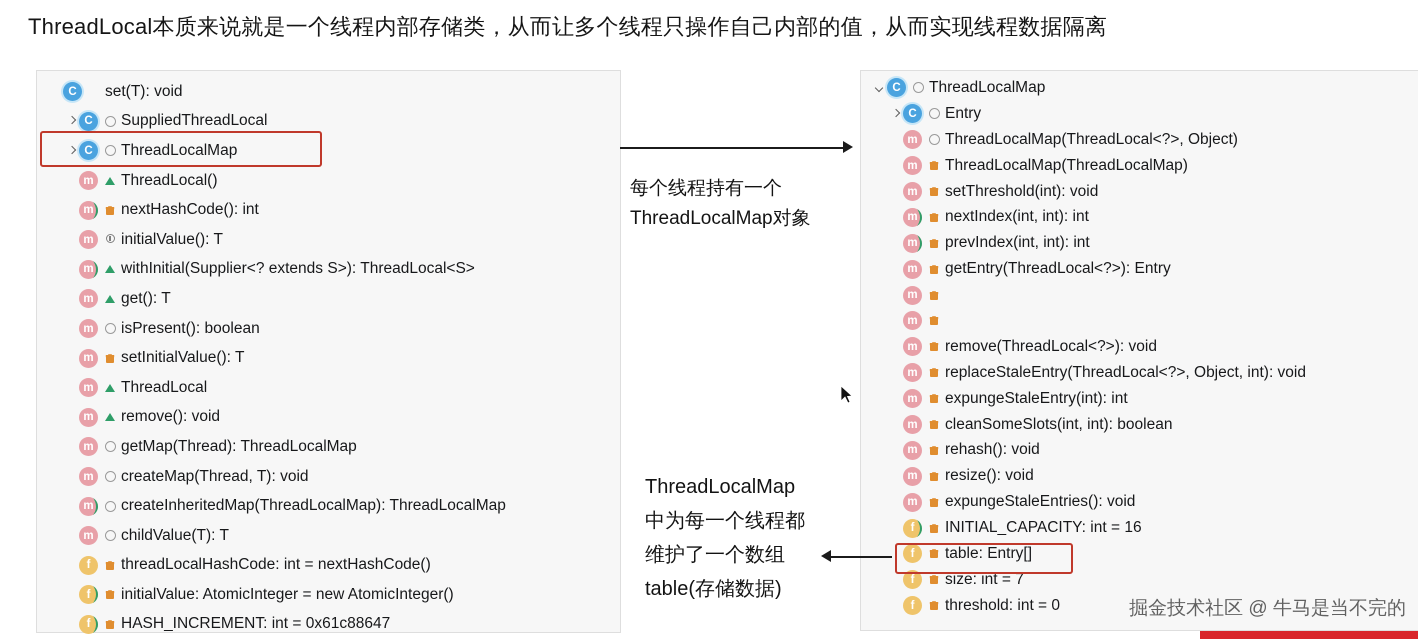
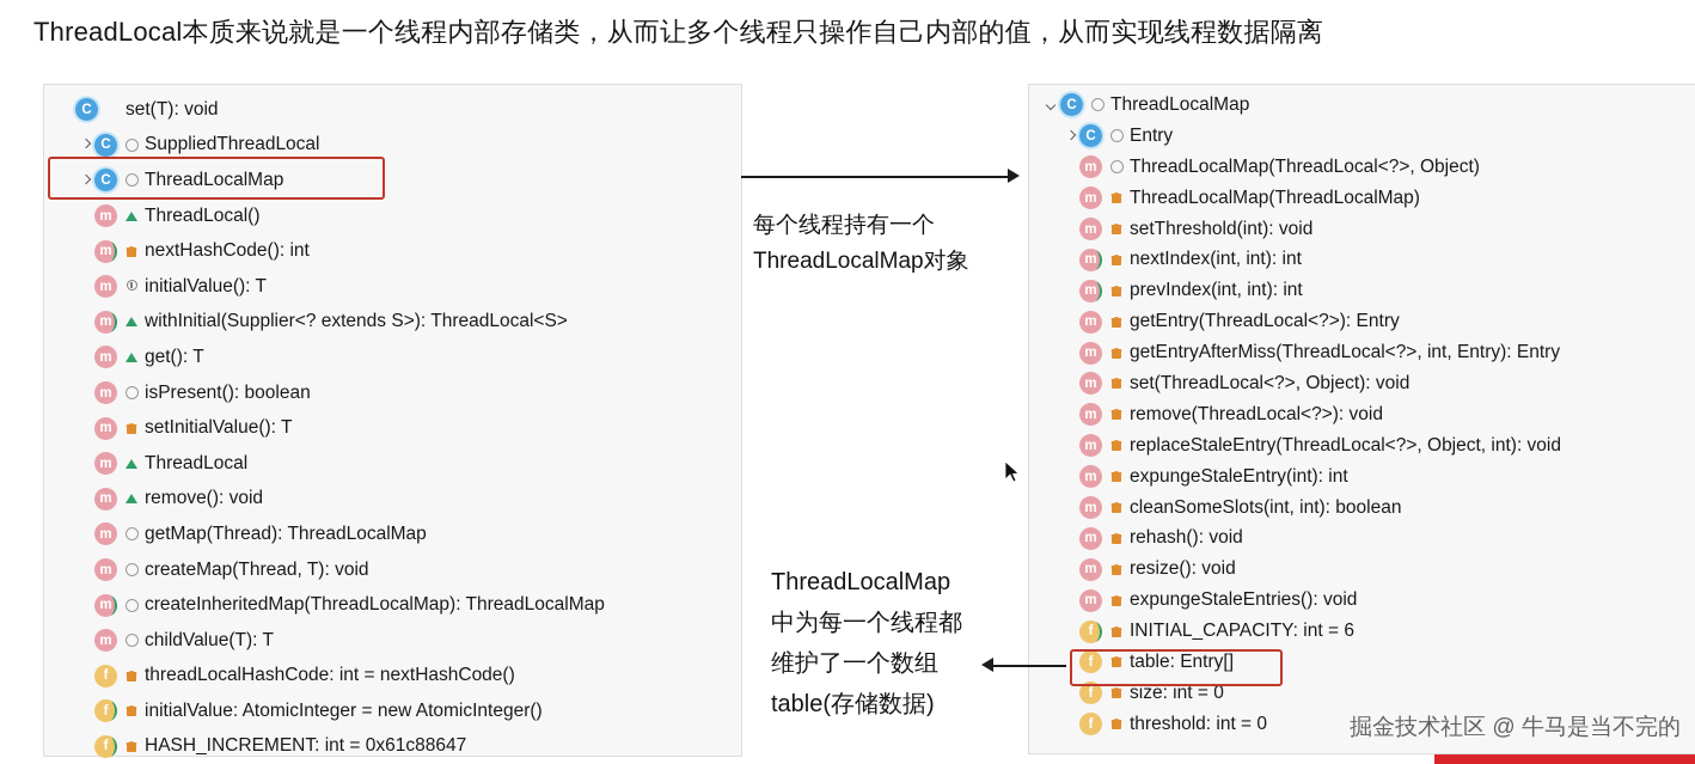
  ThreadLocal本质来说就是一个线程内部存储类，从而让多个线程只操作自己内部的值，从而实现线程数据隔离
  C
  set(T): void
  C
  SuppliedThreadLocal
  C
  ThreadLocalMap
  m
  ThreadLocal()
  m
  nextHashCode(): int
  m
  initialValue(): T
  m
  withInitial(Supplier<? extends S>): ThreadLocal<S>
  m
  get(): T
  m
  isPresent(): boolean
  m
  setInitialValue(): T
  m
  ThreadLocal
  m
  remove(): void
  m
  getMap(Thread): ThreadLocalMap
  m
  createMap(Thread, T): void
  m
  createInheritedMap(ThreadLocalMap): ThreadLocalMap
  m
  childValue(T): T
  f
  threadLocalHashCode: int = nextHashCode()
  f
  initialValue: AtomicInteger = new AtomicInteger()
  f
  HASH_INCREMENT: int = 0x61c88647
  C
  ThreadLocalMap
  C
  Entry
  m
  ThreadLocalMap(ThreadLocal<?>, Object)
  m
  ThreadLocalMap(ThreadLocalMap)
  m
  setThreshold(int): void
  m
  nextIndex(int, int): int
  m
  prevIndex(int, int): int
  m
  getEntry(ThreadLocal<?>): Entry
  m
+ getEntryAfterMiss(ThreadLocal<?>, int, Entry): Entry
  m
+ set(ThreadLocal<?>, Object): void
  m
  remove(ThreadLocal<?>): void
  m
  replaceStaleEntry(ThreadLocal<?>, Object, int): void
  m
  expungeStaleEntry(int): int
  m
  cleanSomeSlots(int, int): boolean
  m
  rehash(): void
  m
  resize(): void
  m
  expungeStaleEntries(): void
  f
- INITIAL_CAPACITY: int = 16
+ INITIAL_CAPACITY: int = 6
  f
  table: Entry[]
  f
- size: int = 7
+ size: int = 0
  f
  threshold: int = 0
  每个线程持有一个
  ThreadLocalMap对象
  ThreadLocalMap
  中为每一个线程都
  维护了一个数组
  table(存储数据)
  掘金技术社区 @ 牛马是当不完的
